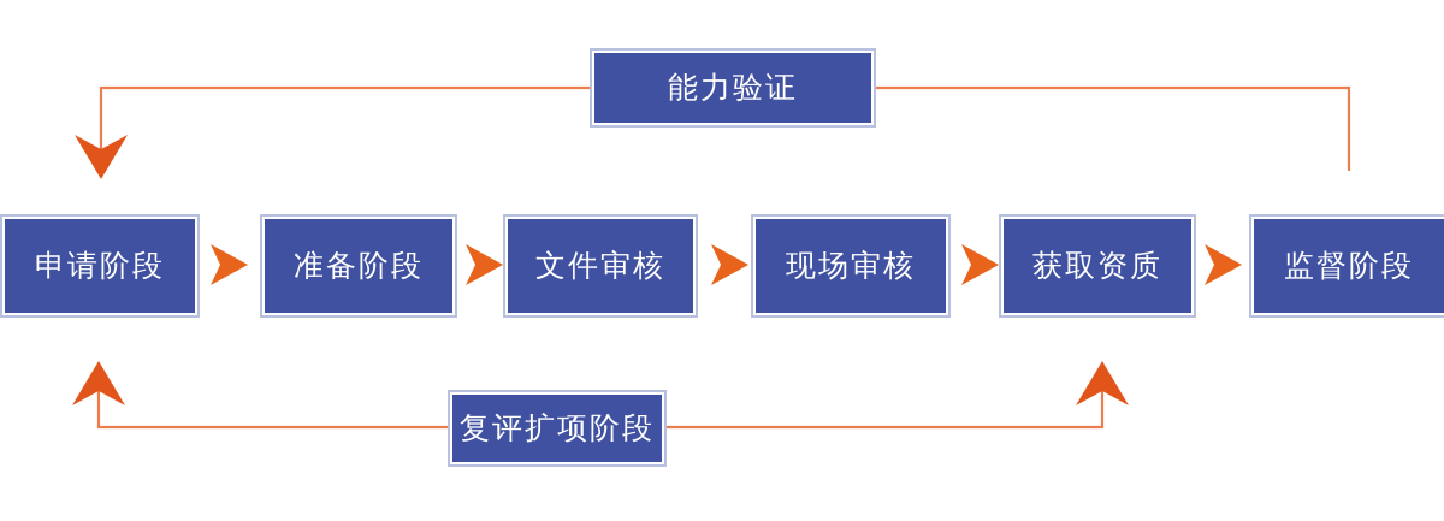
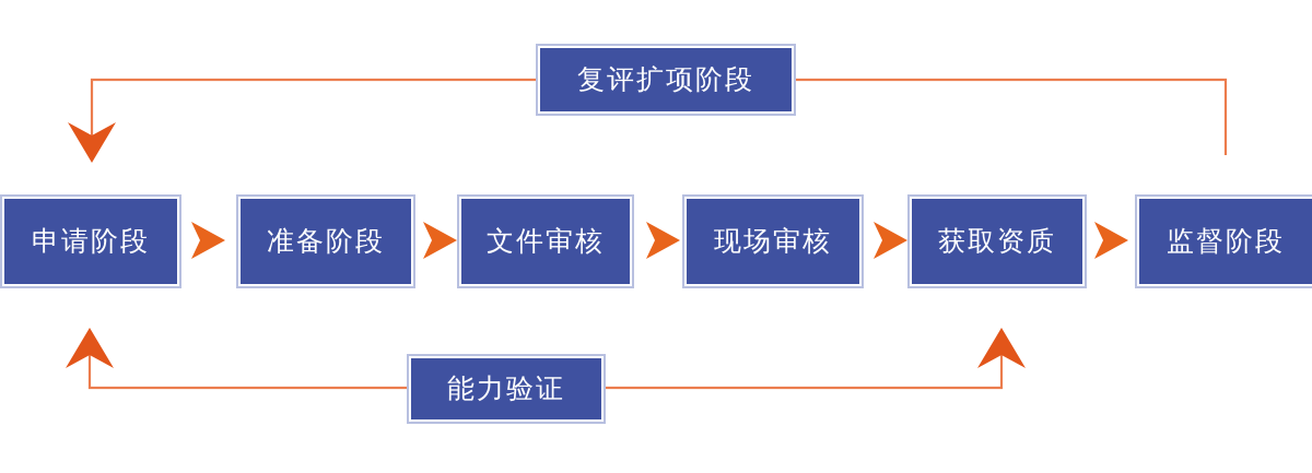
- 能力验证
+ 复评扩项阶段
  申请阶段
  准备阶段
  文件审核
  现场审核
  获取资质
  监督阶段
- 复评扩项阶段
+ 能力验证
